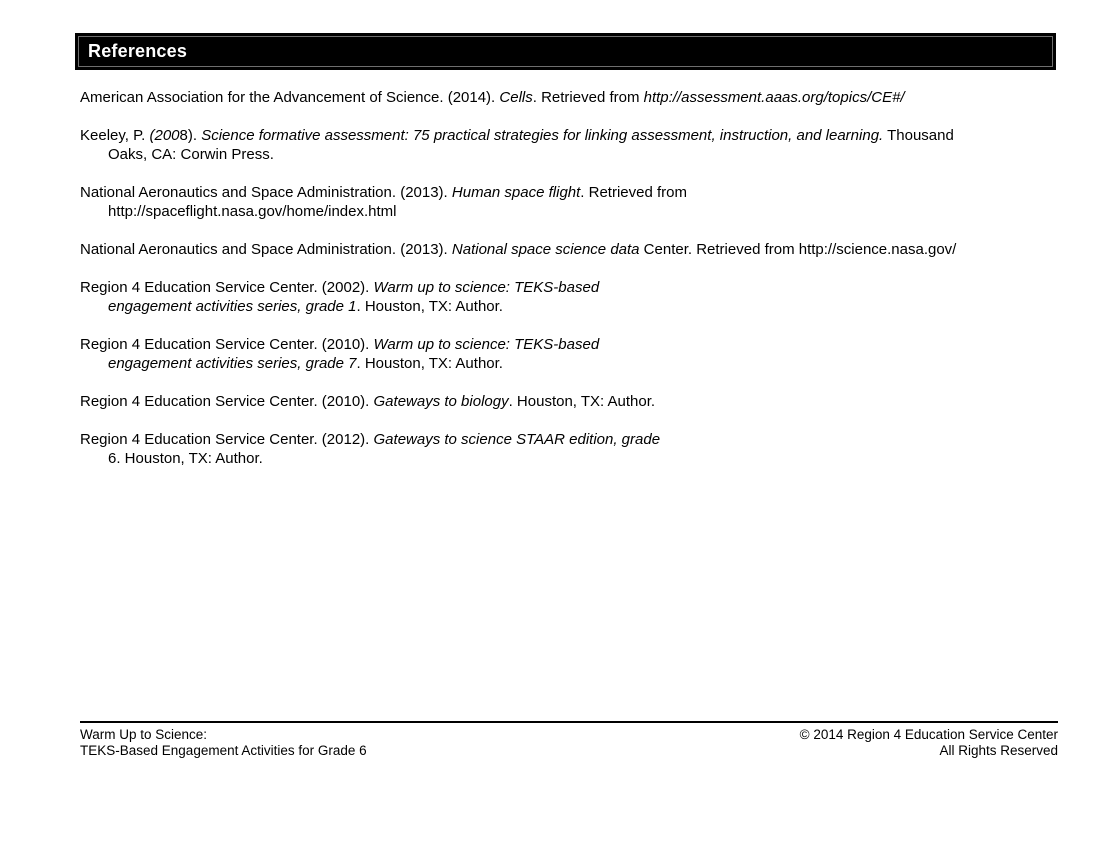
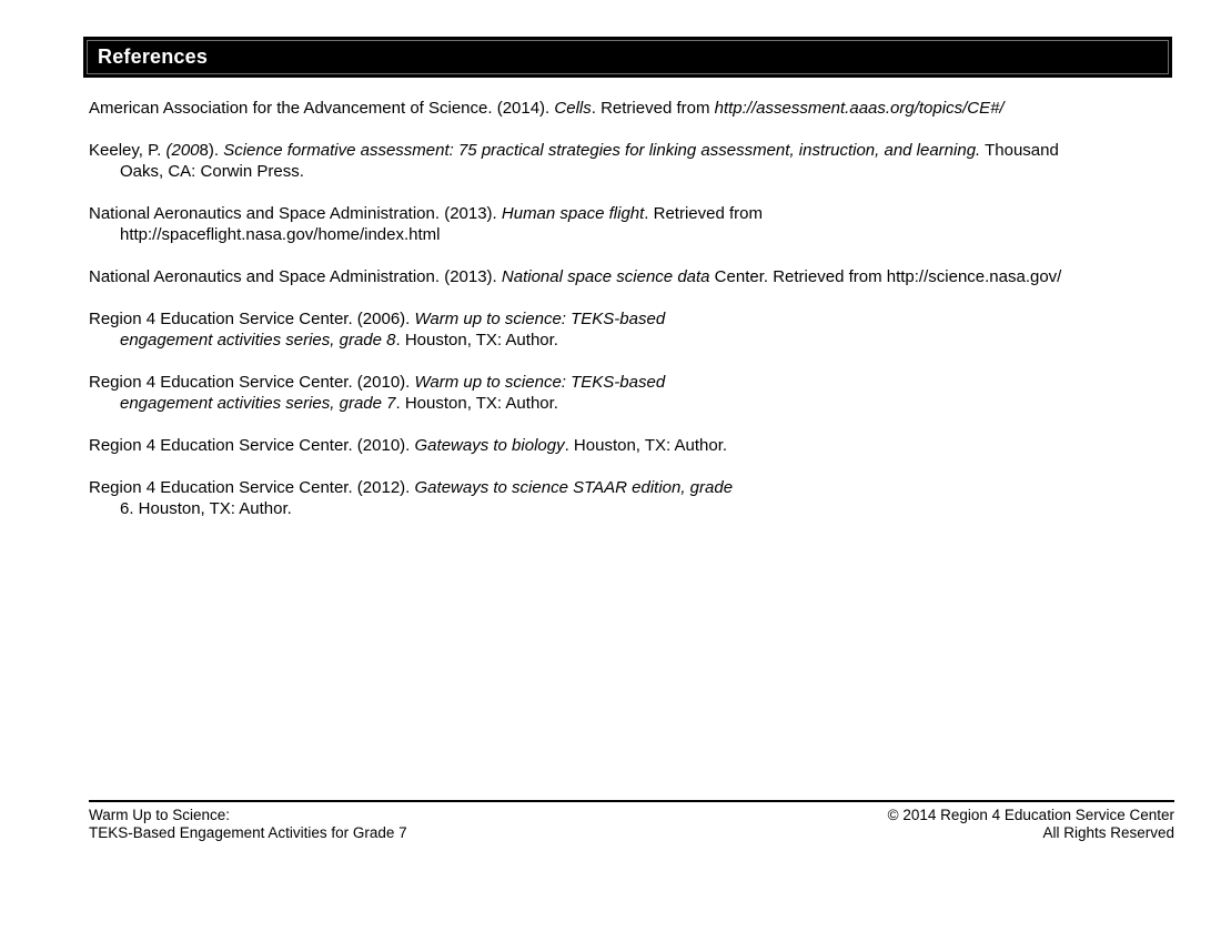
  References
  American Association for the Advancement of Science. (2014). Cells. Retrieved from http://assessment.aaas.org/topics/CE#/
  Keeley, P. (2008). Science formative assessment: 75 practical strategies for linking assessment, instruction, and learning. Thousand
  Oaks, CA: Corwin Press.
  National Aeronautics and Space Administration. (2013). Human space flight. Retrieved from
  http://spaceflight.nasa.gov/home/index.html
  National Aeronautics and Space Administration. (2013). National space science data Center. Retrieved from http://science.nasa.gov/
- Region 4 Education Service Center. (2002). Warm up to science: TEKS-based
+ Region 4 Education Service Center. (2006). Warm up to science: TEKS-based
- engagement activities series, grade 1. Houston, TX: Author.
+ engagement activities series, grade 8. Houston, TX: Author.
  Region 4 Education Service Center. (2010). Warm up to science: TEKS-based
  engagement activities series, grade 7. Houston, TX: Author.
  Region 4 Education Service Center. (2010). Gateways to biology. Houston, TX: Author.
  Region 4 Education Service Center. (2012). Gateways to science STAAR edition, grade
  6. Houston, TX: Author.
  Warm Up to Science:
- TEKS-Based Engagement Activities for Grade 6
+ TEKS-Based Engagement Activities for Grade 7
  © 2014 Region 4 Education Service Center
  All Rights Reserved
